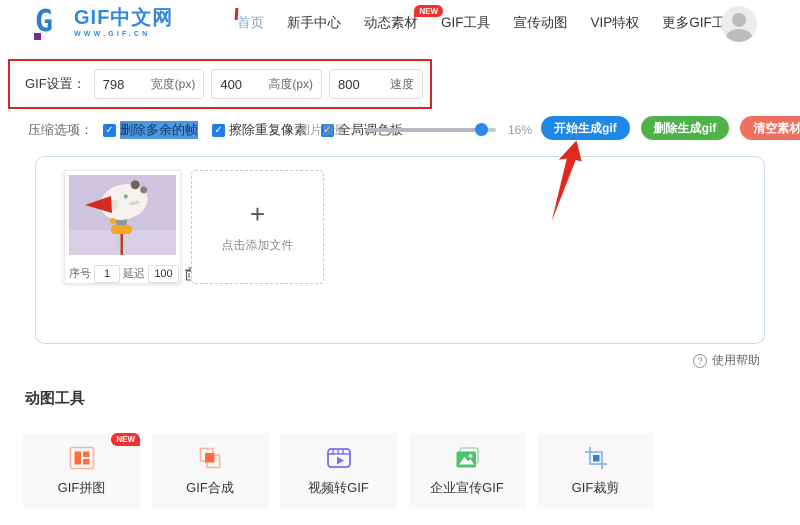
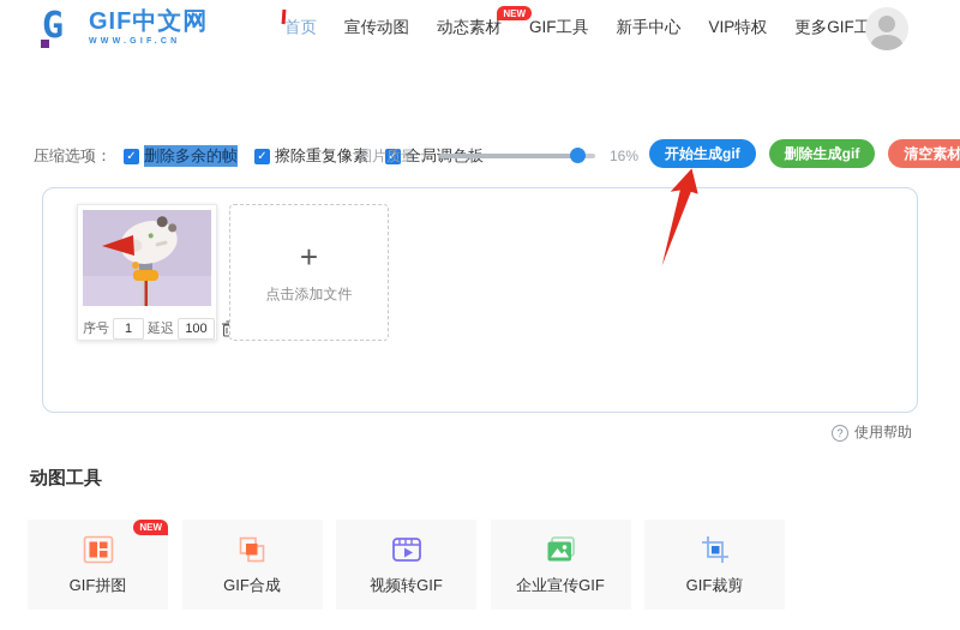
  G
  GIF中文网
  首页
- 新手中心
+ 宣传动图
  动态素材
  NEW
  GIF工具
- 宣传动图
+ 新手中心
  VIP特权
  更多GIF工
- GIF设置：
- 798
- 宽度(px)
- 400
- 高度(px)
- 800
- 速度
  压缩选项：
  ✓
  删除多余的帧
  ✓
  擦除重复像素
  ✓
  图片质量：
  16%
  开始生成gif
  删除生成gif
  清空素材
  序号
  1
  延迟
  100
  +
  点击添加文件
  ?
  使用帮助
  动图工具
  NEW
  GIF拼图
  GIF合成
  视频转GIF
  企业宣传GIF
  GIF裁剪
